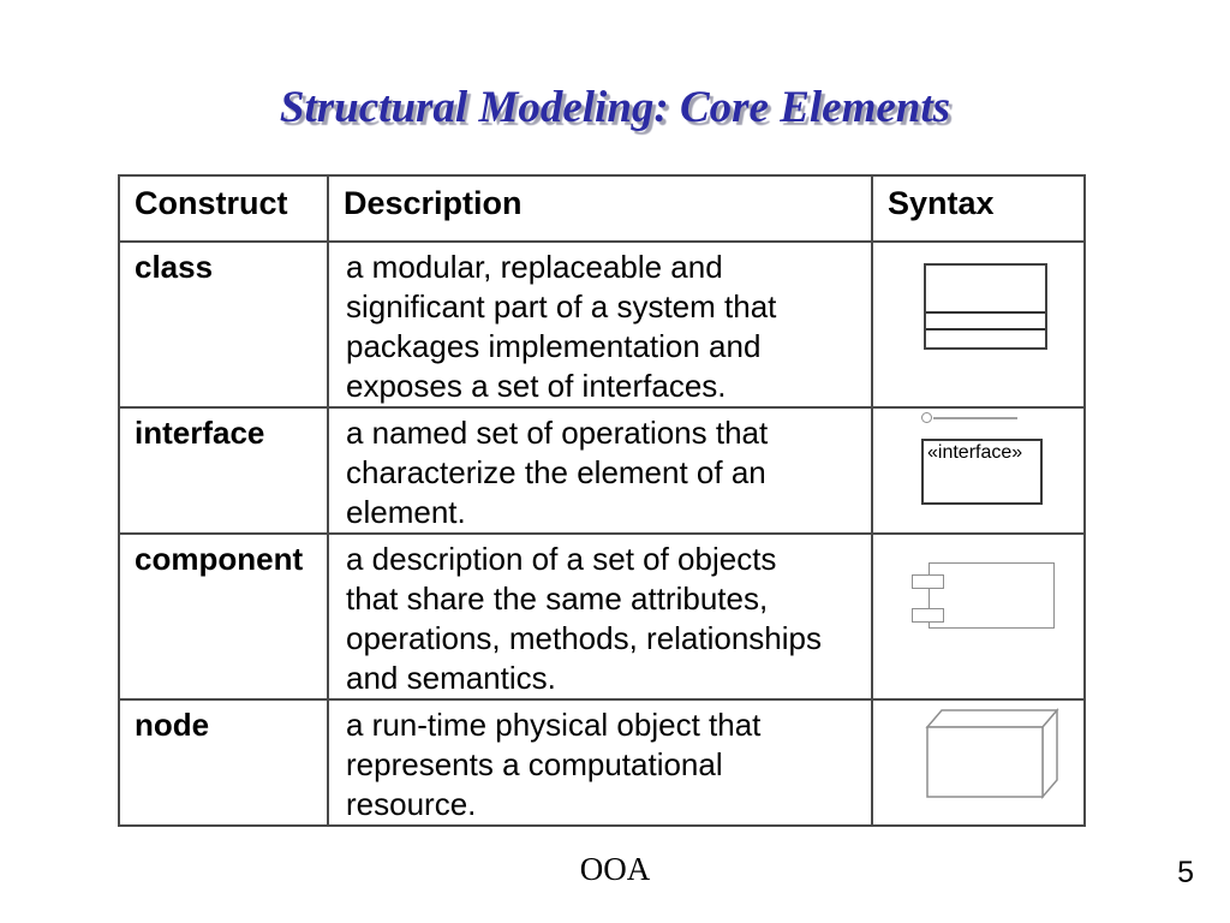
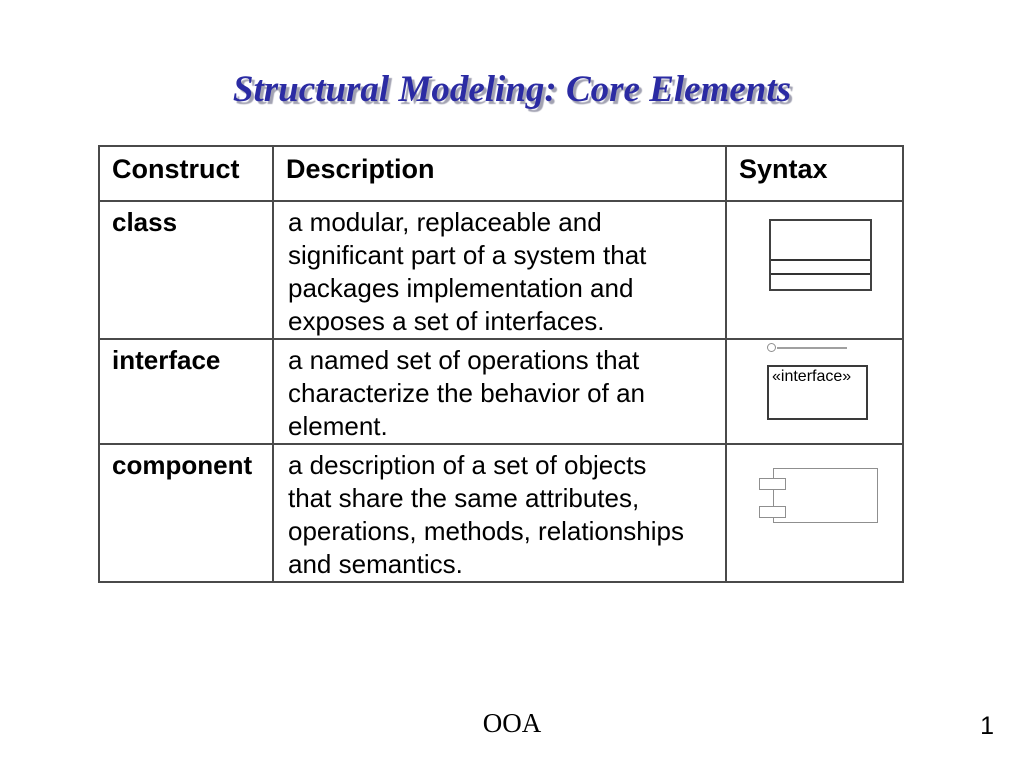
  Structural Modeling: Core Elements
  Construct	Description	Syntax
  class	a modular, replaceable and significant part of a system that packages implementation and exposes a set of interfaces.
- interface	a named set of operations that characterize the element of an element.	«interface»
+ interface	a named set of operations that characterize the behavior of an element.	«interface»
  component	a description of a set of objects that share the same attributes, operations, methods, relationships and semantics.
- node	a run-time physical object that represents a computational resource.
  OOA
- 5
+ 1
